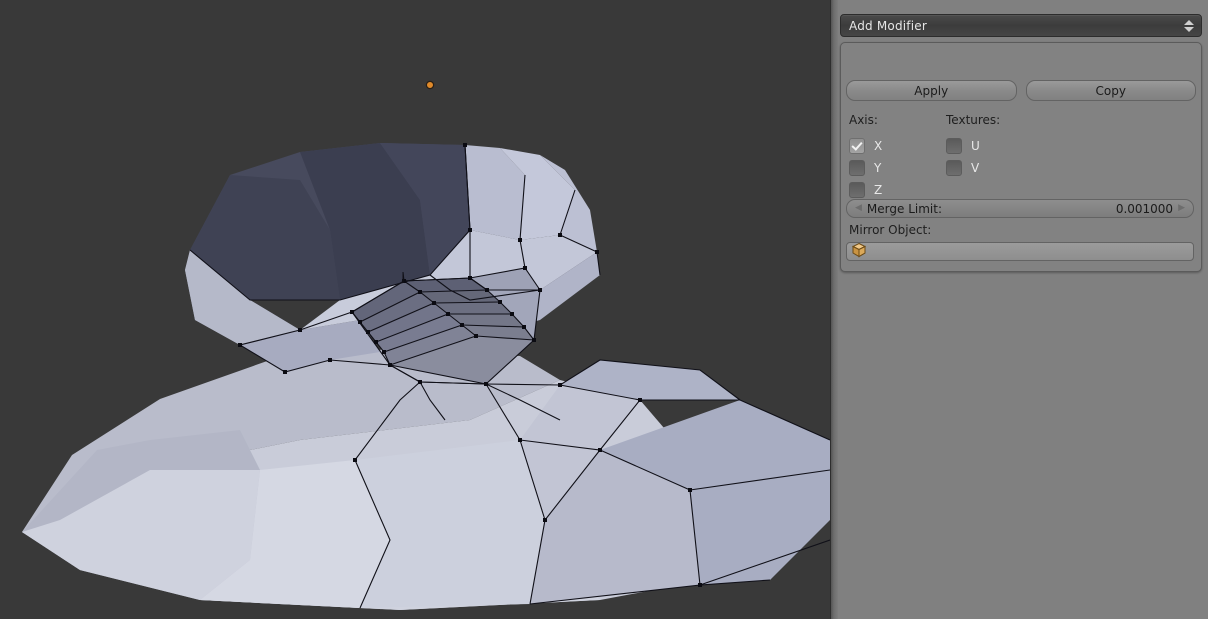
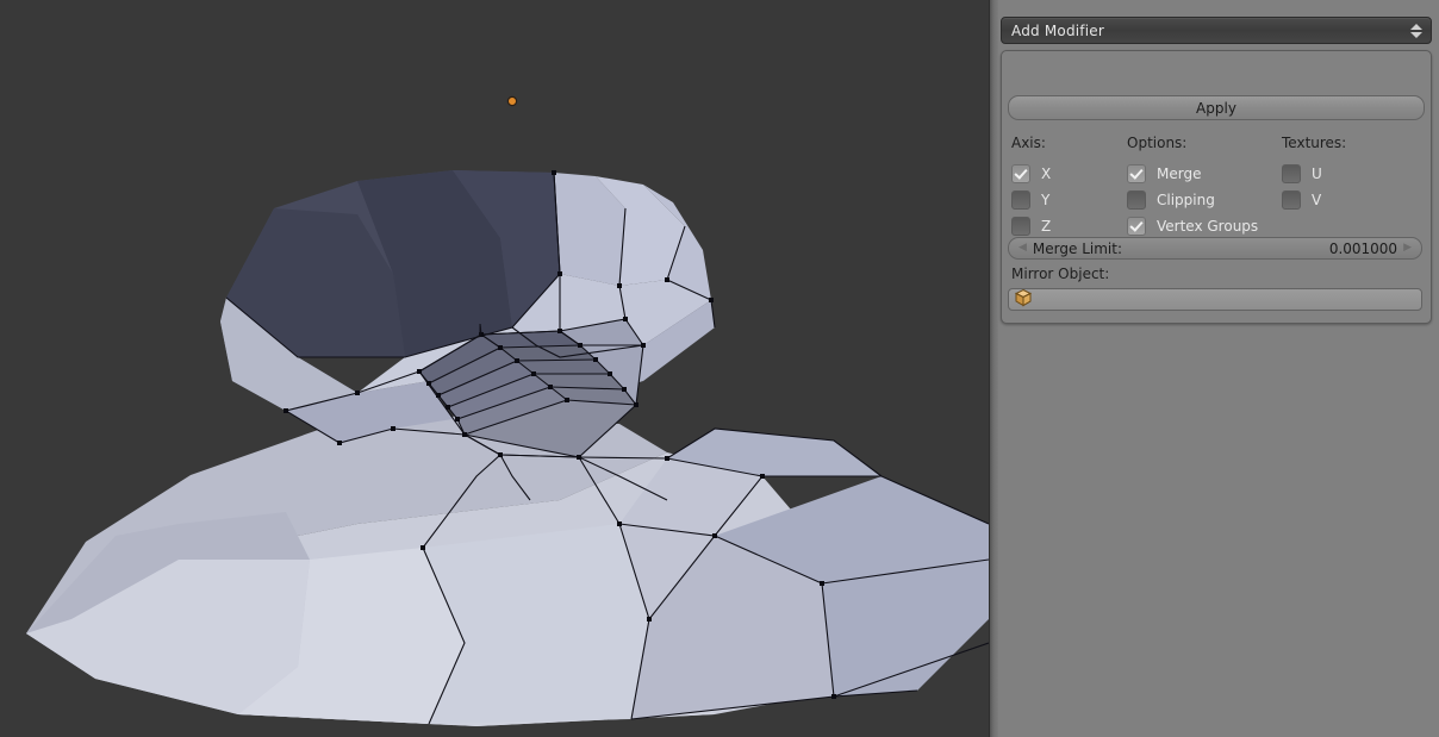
  Add Modifier
  Apply
- Copy
  Axis:
  X
  Y
  Z
+ Options:
+ Merge
+ Clipping
+ Vertex Groups
  Textures:
  U
  V
  ◀
  Merge Limit:
  0.001000
  ▶
  Mirror Object:
